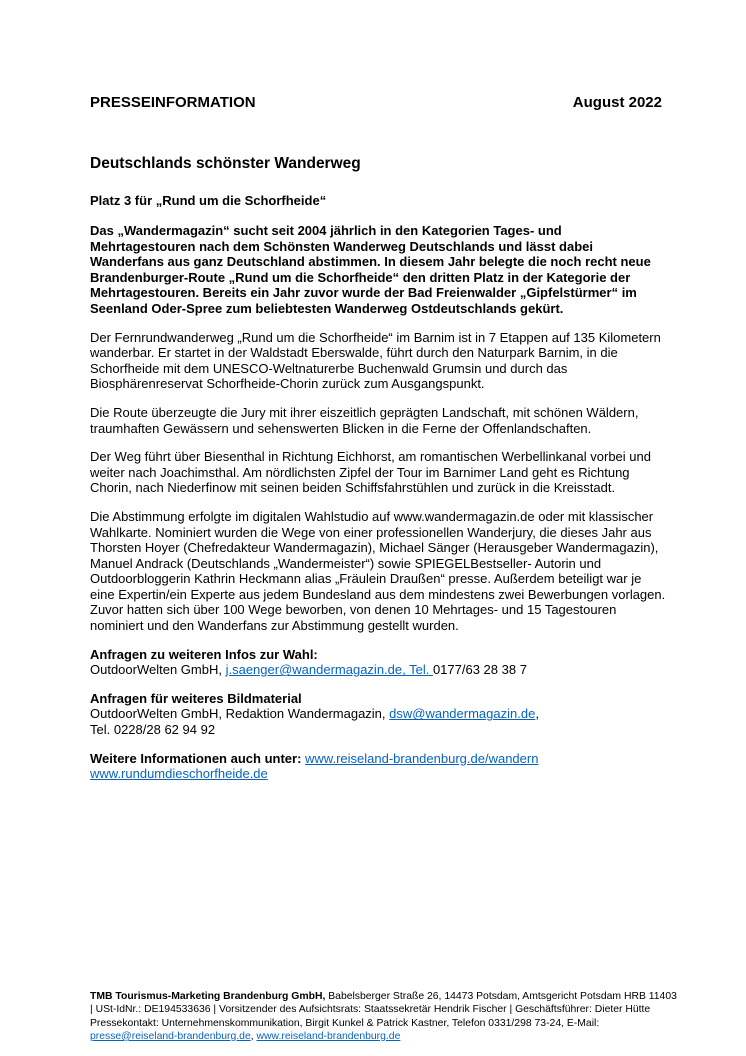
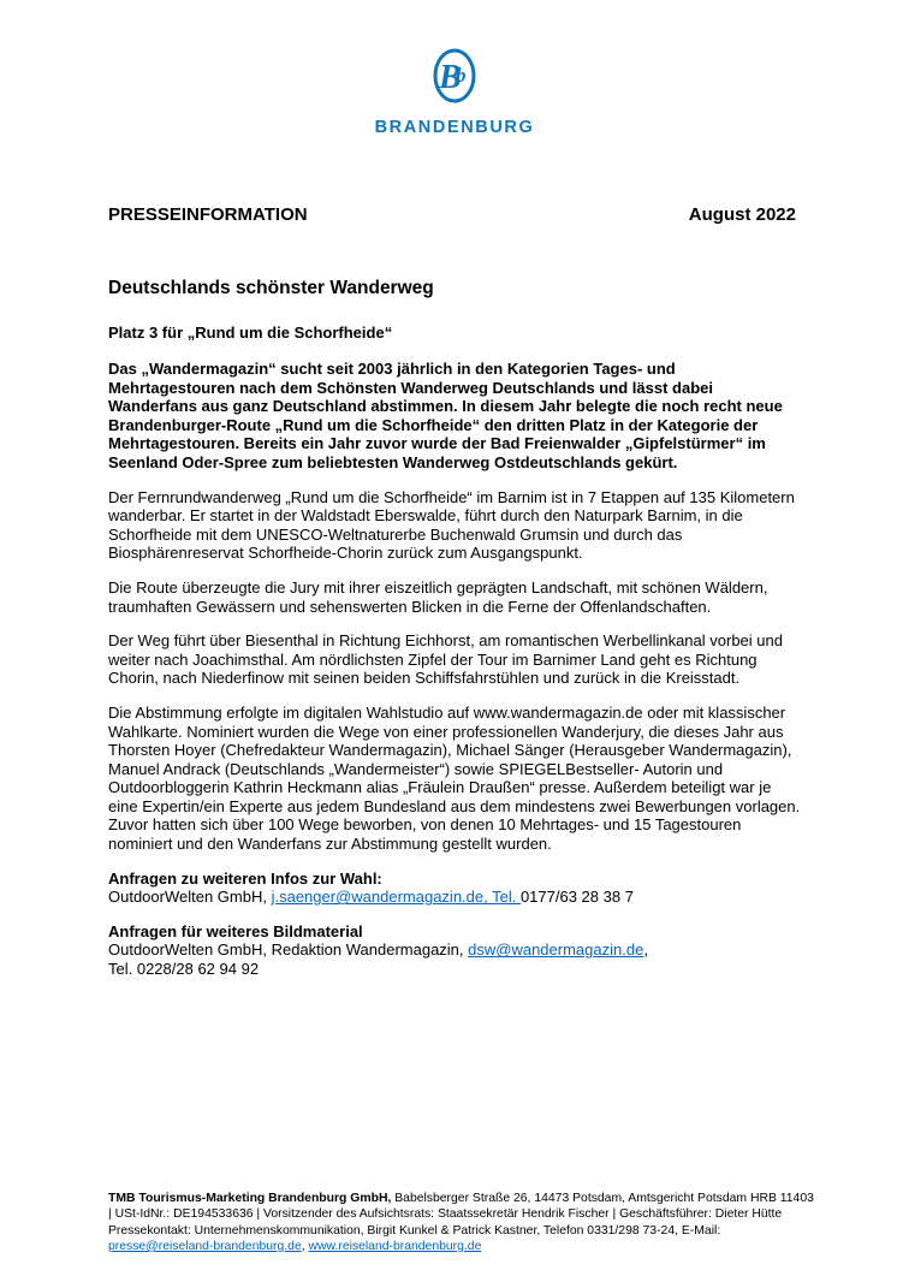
+ B
+ b
+ BRANDENBURG
  PRESSEINFORMATION
  August 2022
  Deutschlands schönster Wanderweg
  Platz 3 für „Rund um die Schorfheide“
- Das „Wandermagazin“ sucht seit 2004 jährlich in den Kategorien Tages- und Mehrtagestouren nach dem Schönsten Wanderweg Deutschlands und lässt dabei Wanderfans aus ganz Deutschland abstimmen. In diesem Jahr belegte die noch recht neue Brandenburger-Route „Rund um die Schorfheide“ den dritten Platz in der Kategorie der Mehrtagestouren. Bereits ein Jahr zuvor wurde der Bad Freienwalder „Gipfelstürmer“ im Seenland Oder-Spree zum beliebtesten Wanderweg Ostdeutschlands gekürt.
+ Das „Wandermagazin“ sucht seit 2003 jährlich in den Kategorien Tages- und Mehrtagestouren nach dem Schönsten Wanderweg Deutschlands und lässt dabei Wanderfans aus ganz Deutschland abstimmen. In diesem Jahr belegte die noch recht neue Brandenburger-Route „Rund um die Schorfheide“ den dritten Platz in der Kategorie der Mehrtagestouren. Bereits ein Jahr zuvor wurde der Bad Freienwalder „Gipfelstürmer“ im Seenland Oder-Spree zum beliebtesten Wanderweg Ostdeutschlands gekürt.
  Der Fernrundwanderweg „Rund um die Schorfheide“ im Barnim ist in 7 Etappen auf 135 Kilometern wanderbar. Er startet in der Waldstadt Eberswalde, führt durch den Naturpark Barnim, in die Schorfheide mit dem UNESCO-Weltnaturerbe Buchenwald Grumsin und durch das Biosphärenreservat Schorfheide-Chorin zurück zum Ausgangspunkt.
  Die Route überzeugte die Jury mit ihrer eiszeitlich geprägten Landschaft, mit schönen Wäldern, traumhaften Gewässern und sehenswerten Blicken in die Ferne der Offenlandschaften.
  Der Weg führt über Biesenthal in Richtung Eichhorst, am romantischen Werbellinkanal vorbei und weiter nach Joachimsthal. Am nördlichsten Zipfel der Tour im Barnimer Land geht es Richtung Chorin, nach Niederfinow mit seinen beiden Schiffsfahrstühlen und zurück in die Kreisstadt.
  Die Abstimmung erfolgte im digitalen Wahlstudio auf www.wandermagazin.de oder mit klassischer Wahlkarte. Nominiert wurden die Wege von einer professionellen Wanderjury, die dieses Jahr aus Thorsten Hoyer (Chefredakteur Wandermagazin), Michael Sänger (Herausgeber Wandermagazin), Manuel Andrack (Deutschlands „Wandermeister“) sowie SPIEGELBestseller- Autorin und Outdoorbloggerin Kathrin Heckmann alias „Fräulein Draußen“ presse. Außerdem beteiligt war je eine Expertin/ein Experte aus jedem Bundesland aus dem mindestens zwei Bewerbungen vorlagen. Zuvor hatten sich über 100 Wege beworben, von denen 10 Mehrtages- und 15 Tagestouren nominiert und den Wanderfans zur Abstimmung gestellt wurden.
  Anfragen zu weiteren Infos zur Wahl:
  OutdoorWelten GmbH, j.saenger@wandermagazin.de, Tel. 0177/63 28 38 7
  Anfragen für weiteres Bildmaterial
  OutdoorWelten GmbH, Redaktion Wandermagazin, dsw@wandermagazin.de,
  Tel. 0228/28 62 94 92
- Weitere Informationen auch unter: www.reiseland-brandenburg.de/wandern
- www.rundumdieschorfheide.de
  TMB Tourismus-Marketing Brandenburg GmbH, Babelsberger Straße 26, 14473 Potsdam, Amtsgericht Potsdam HRB 11403 | USt-IdNr.: DE194533636 | Vorsitzender des Aufsichtsrats: Staatssekretär Hendrik Fischer | Geschäftsführer: Dieter Hütte Pressekontakt: Unternehmenskommunikation, Birgit Kunkel & Patrick Kastner, Telefon 0331/298 73-24, E-Mail: presse@reiseland-brandenburg.de, www.reiseland-brandenburg.de
